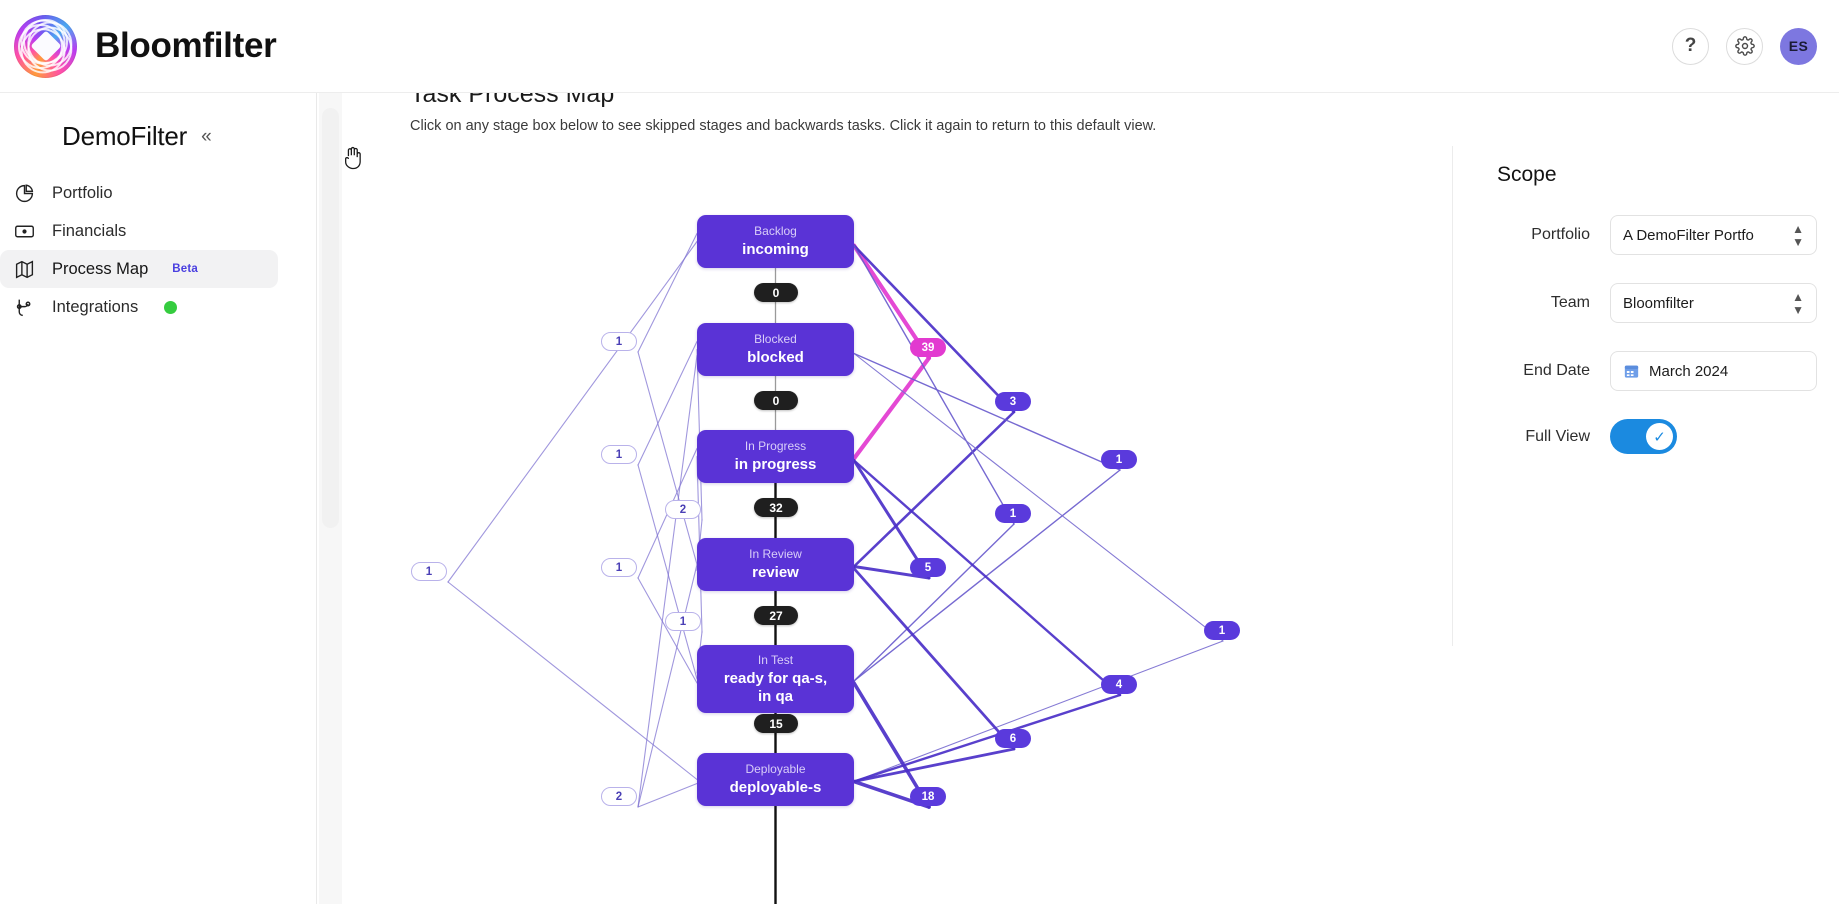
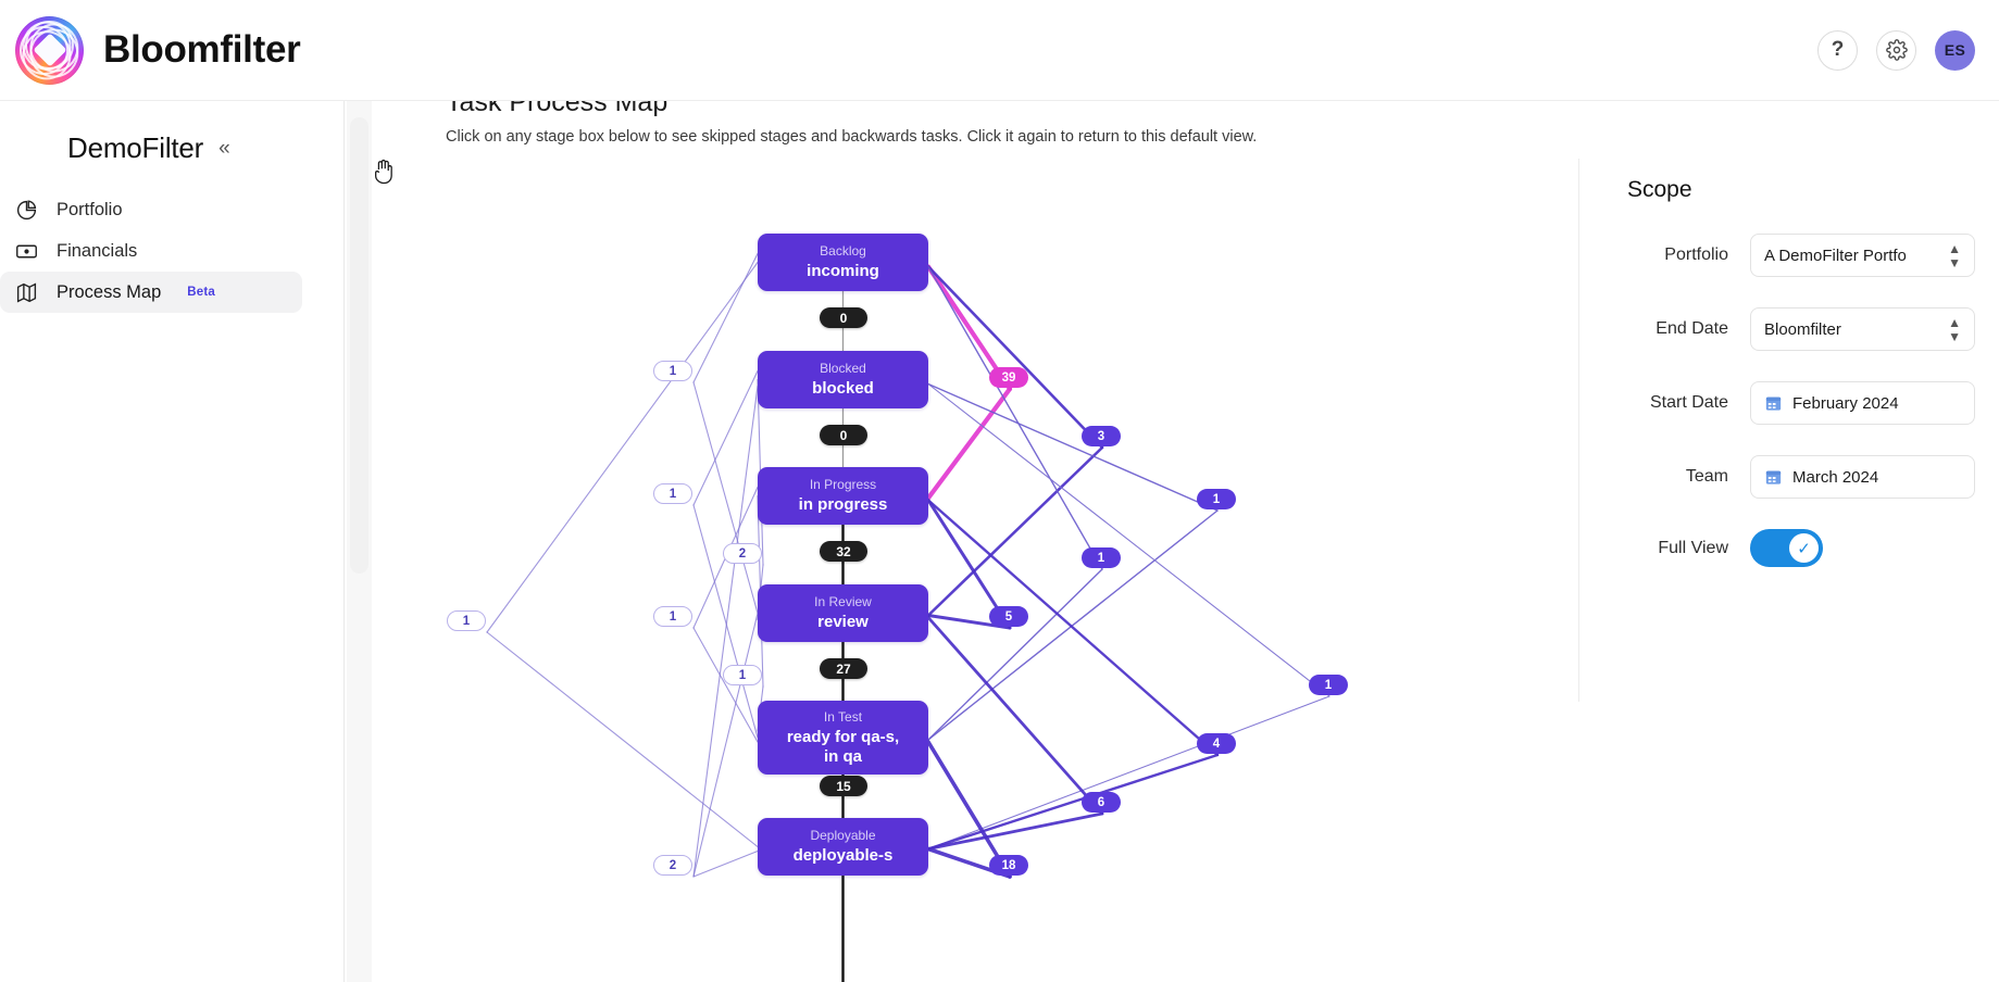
  Bloomfilter
  ?
  ES
  DemoFilter
  «
  Portfolio
  Financials
  Process Map
  Beta
- Integrations
  Task Process Map
  Click on any stage box below to see skipped stages and backwards tasks. Click it again to return to this default view.
  Backlog
  incoming
  Blocked
  blocked
  In Progress
  in progress
  In Review
  review
  In Test
  ready for qa-s,
  in qa
  Deployable
  deployable-s
  0
  0
  32
  27
  15
  1
  1
  2
  1
  1
  1
  2
  39
  3
  1
  1
  5
  1
  4
  6
  18
  Scope
  Portfolio
  A DemoFilter Portfo
  ▲
  ▼
- Team
+ End Date
  Bloomfilter
  ▲
  ▼
+ Start Date
+ February 2024
- End Date
+ Team
  March 2024
  Full View
  ✓
